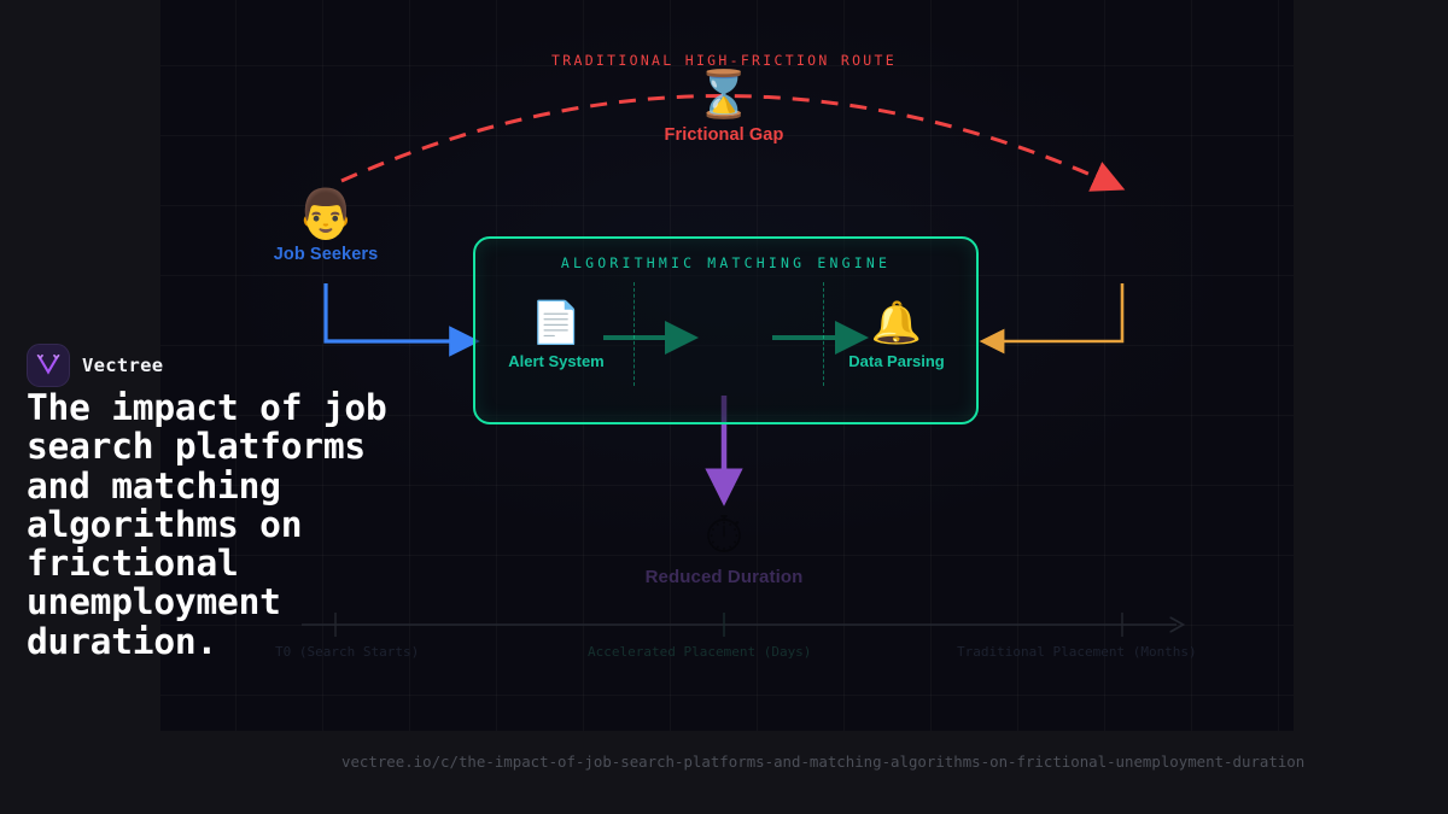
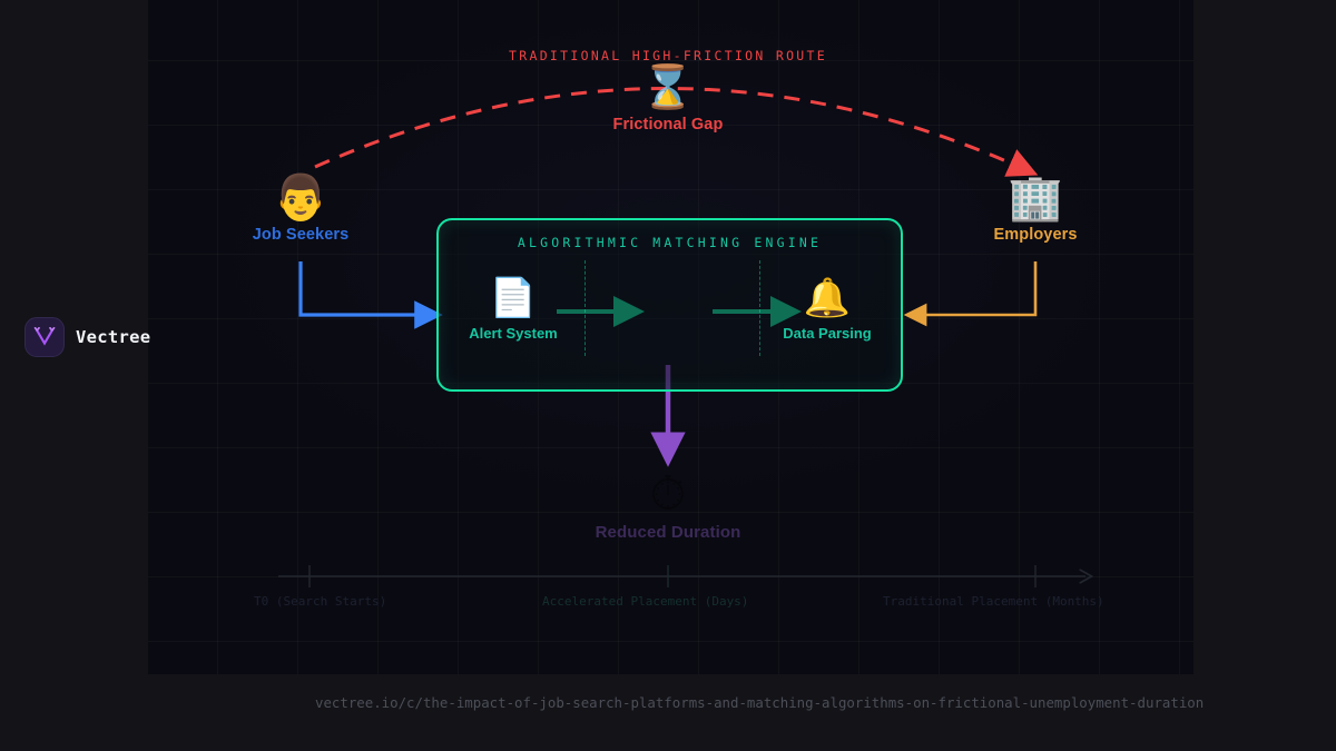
  TRADITIONAL HIGH-FRICTION ROUTE
  ⌛
  Frictional Gap
  👨
  Job Seekers
+ 🏢
+ Employers
  ALGORITHMIC MATCHING ENGINE
  📄
  Alert System
  🔔
  Data Parsing
  ⏱
  Reduced Duration
  T0 (Search Starts)
  Accelerated Placement (Days)
  Traditional Placement (Months)
  Vectree
- The impact of job search platforms and matching algorithms on frictional unemployment duration.
  vectree.io/c/the-impact-of-job-search-platforms-and-matching-algorithms-on-frictional-unemployment-duration
